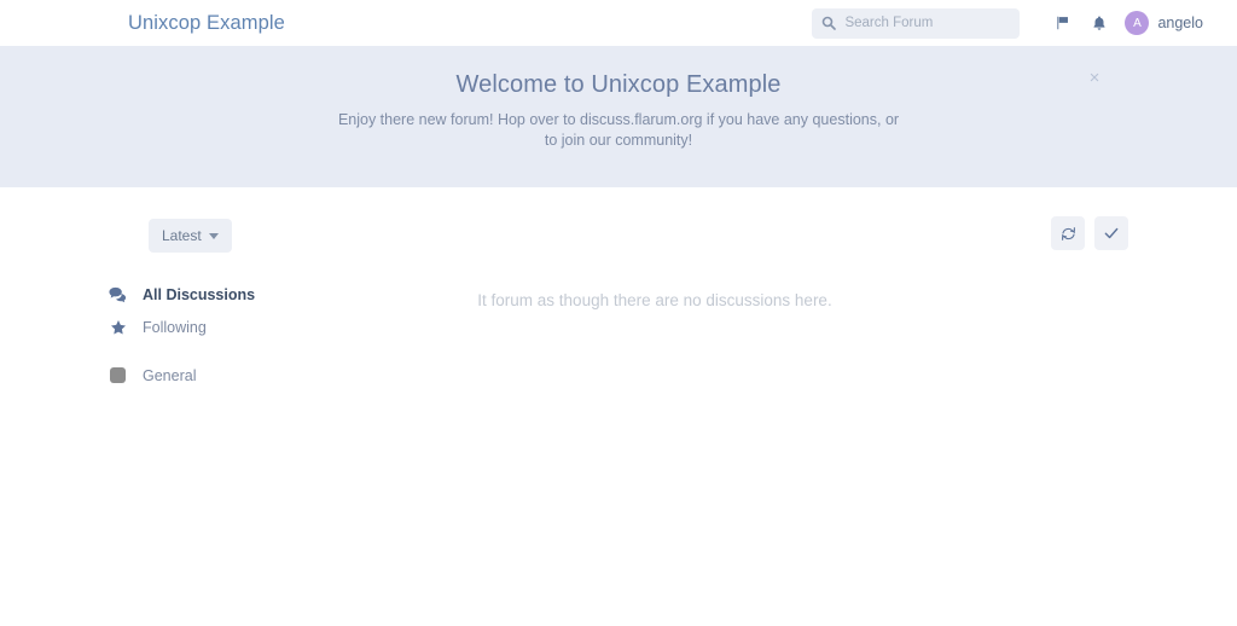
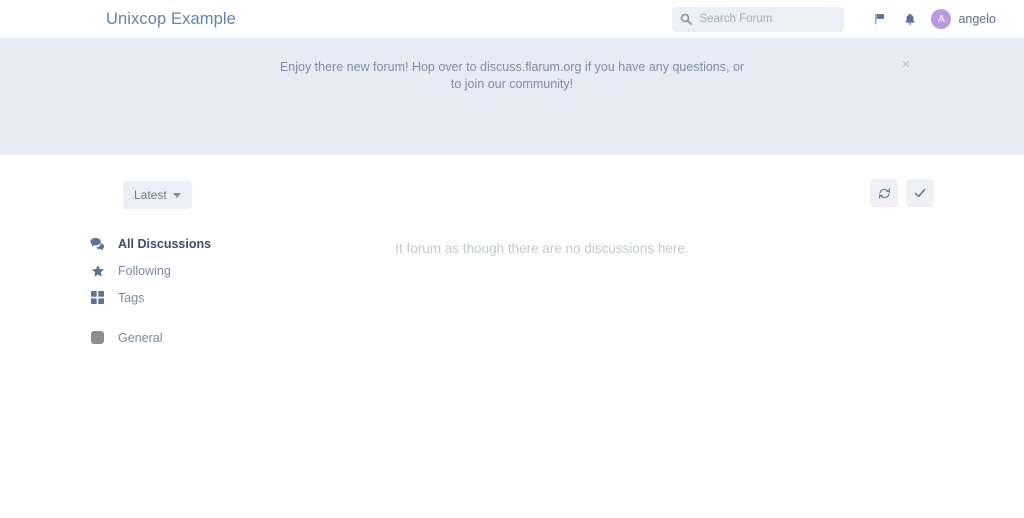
  Unixcop Example
  Search Forum
  A
  angelo
- Welcome to Unixcop Example
  Enjoy there new forum! Hop over to discuss.flarum.org if you have any questions, or to join our community!
  ×
  Latest
  All Discussions
  Following
+ Tags
  General
  It forum as though there are no discussions here.
